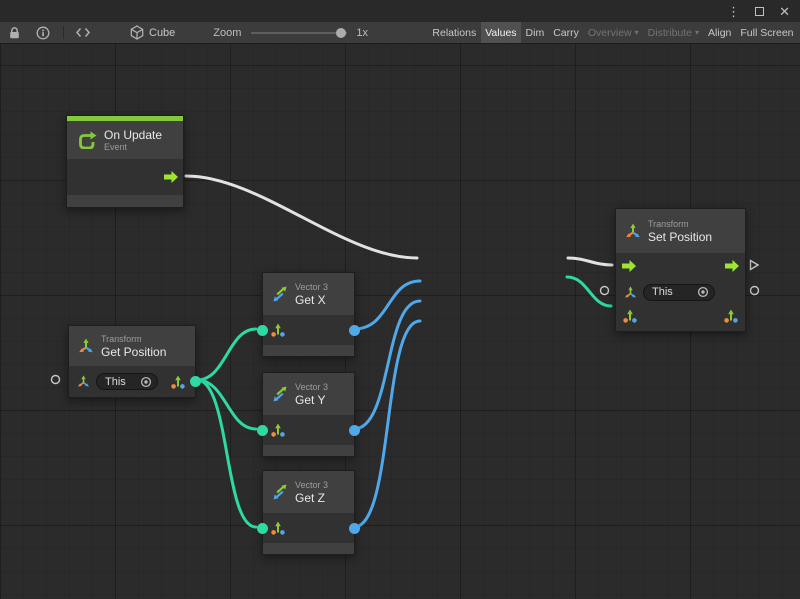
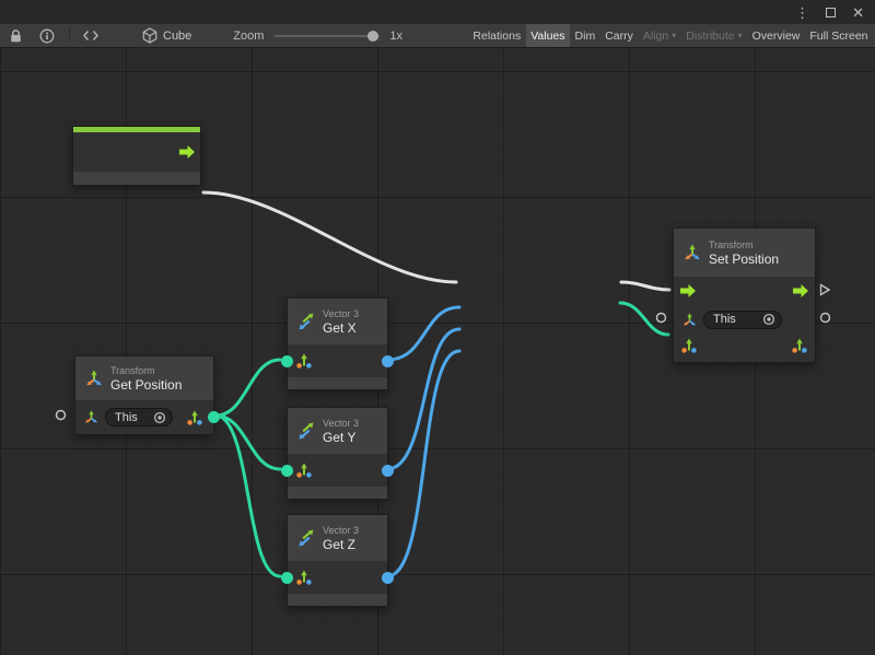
  ⋮
  ✕
  Cube
  Zoom
  1x
  Relations
  Values
  Dim
  Carry
- Overview
+ Align
  ▾
  Distribute
  ▾
- Align
+ Overview
  Full Screen
- On Update
- Event
  Transform
  Get Position
  This
  Vector 3
  Get X
  Vector 3
  Get Y
  Vector 3
  Get Z
  Transform
  Set Position
  This
